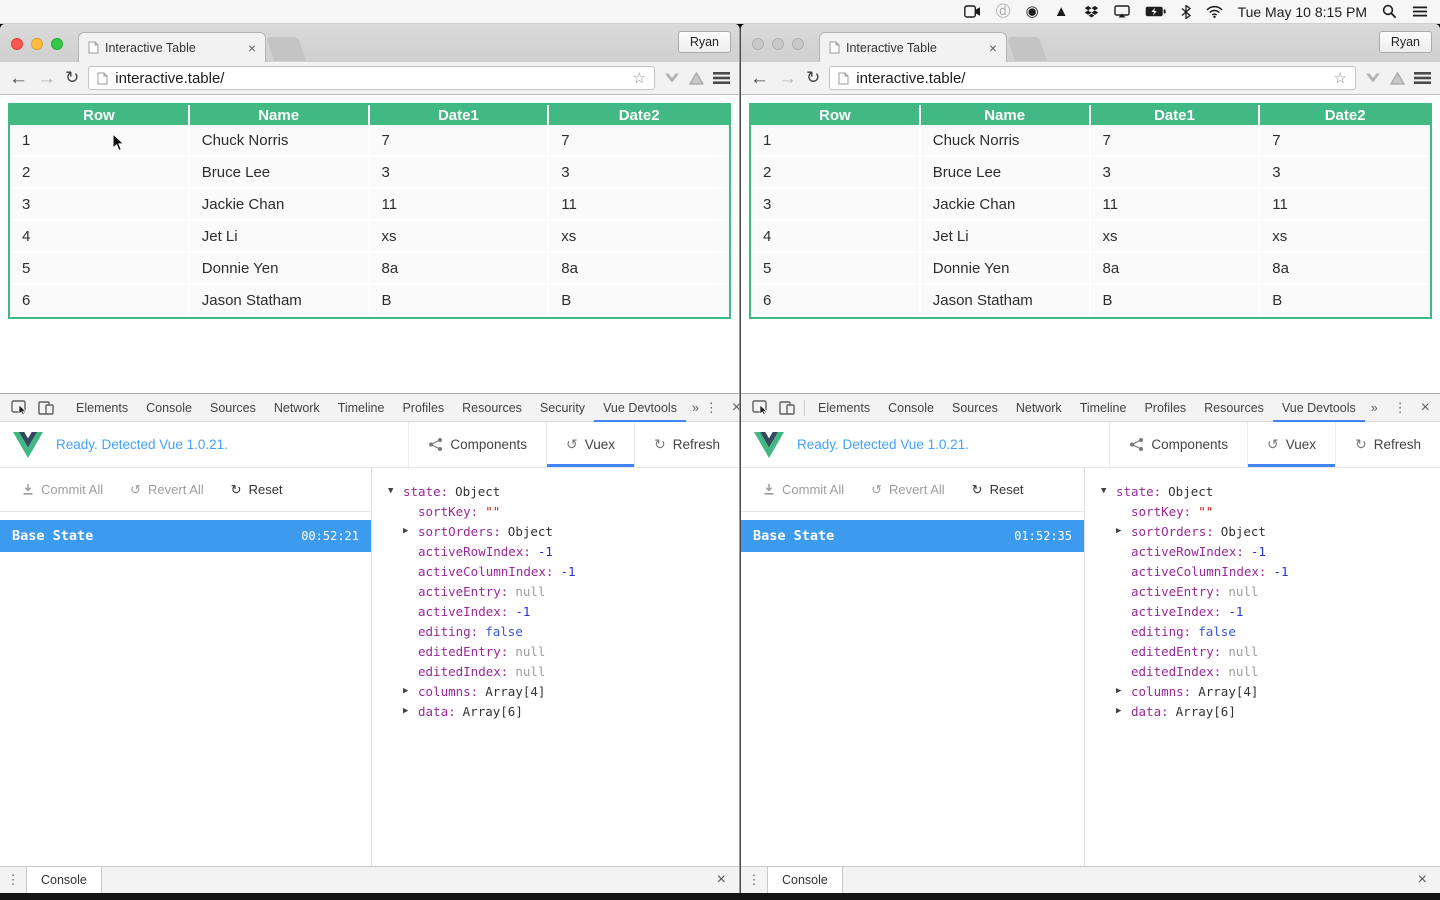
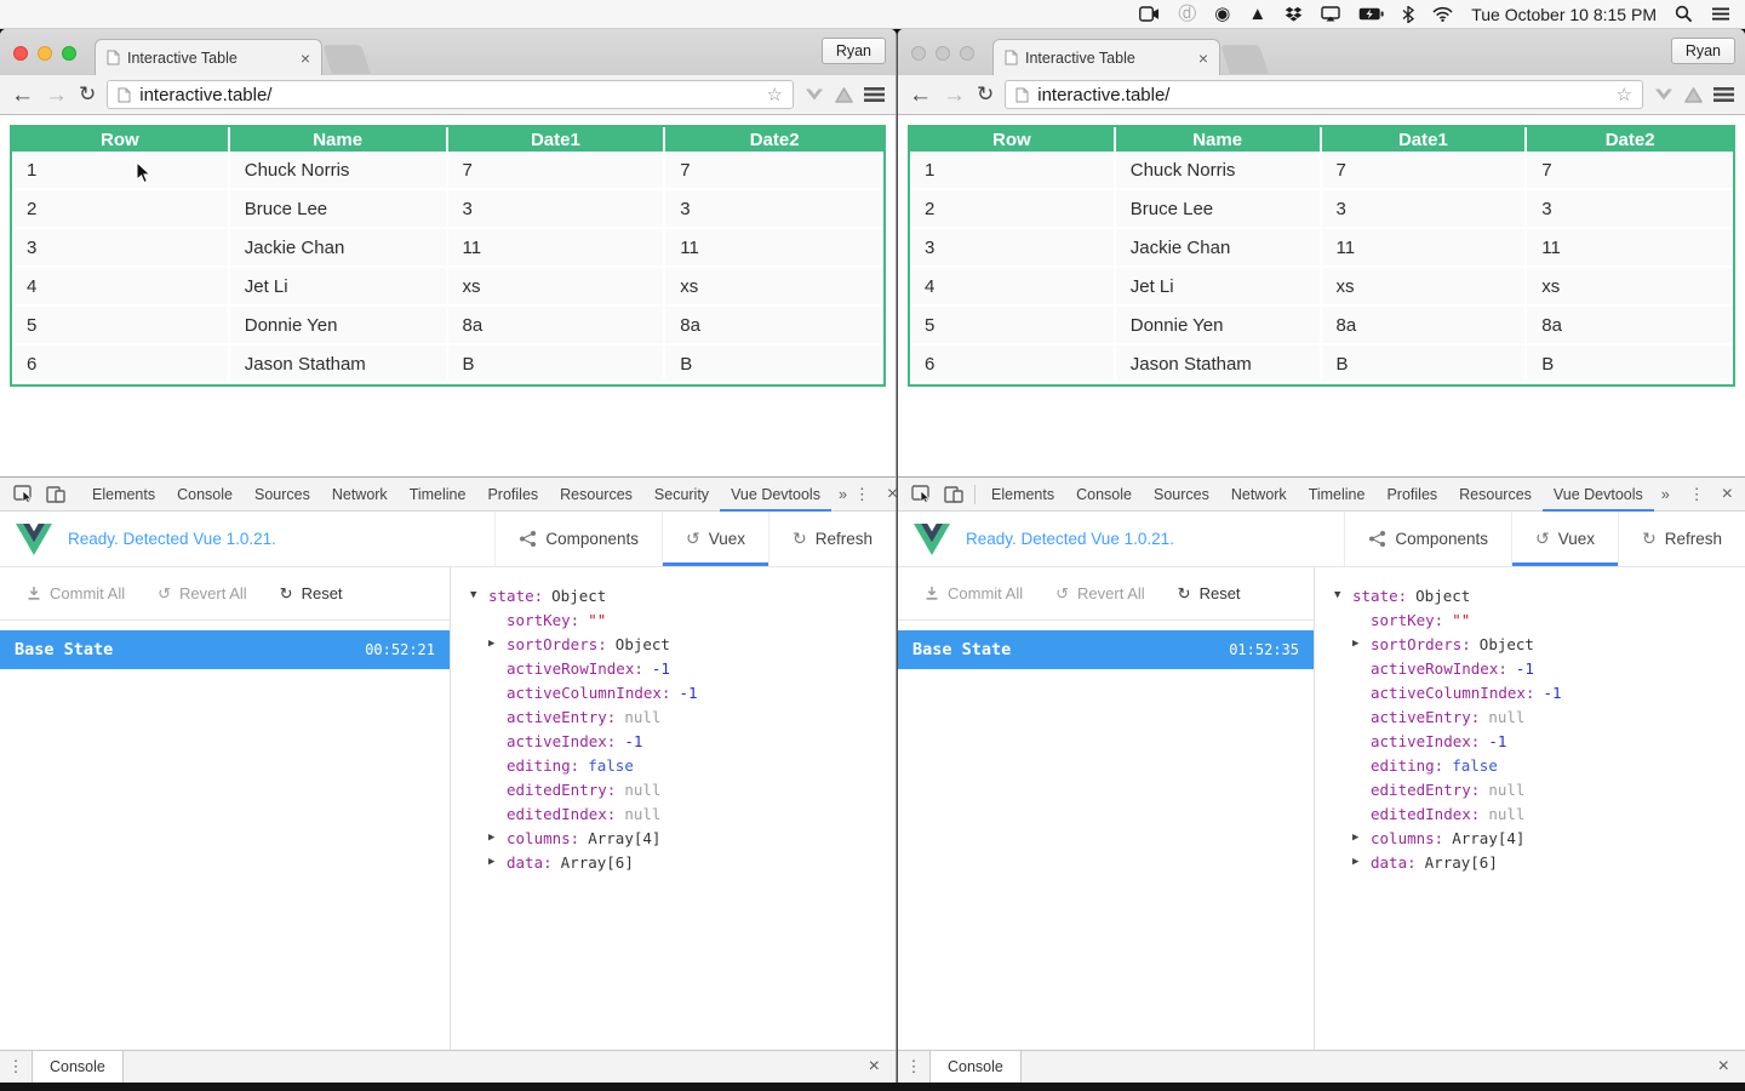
  ⓓ
  ◉
  ▲
- Tue May 10 8:15 PM
+ Tue October 10 8:15 PM
  Interactive Table
  ×
  Ryan
  ←
  →
  ↻
  interactive.table/
  ☆
  Row	Name	Date1	Date2
  1	Chuck Norris	7	7
  2	Bruce Lee	3	3
  3	Jackie Chan	11	11
  4	Jet Li	xs	xs
  5	Donnie Yen	8a	8a
  6	Jason Statham	B	B
  Elements
  Console
  Sources
  Network
  Timeline
  Profiles
  Resources
  Security
  Vue Devtools
  »
  ⋮
  ×
  Ready. Detected Vue 1.0.21.
  Components
  ↺
  Vuex
  ↻
  Refresh
  Commit All
  ↺
  Revert All
  ↻
  Reset
  Base State
  00:52:21
  ▼
  state:
  Object
  sortKey:
  ""
  ▶
  sortOrders:
  Object
  activeRowIndex:
  -1
  activeColumnIndex:
  -1
  activeEntry:
  null
  activeIndex:
  -1
  editing:
  false
  editedEntry:
  null
  editedIndex:
  null
  ▶
  columns:
  Array[4]
  ▶
  data:
  Array[6]
  ⋮
  Console
  ×
  Interactive Table
  ×
  Ryan
  ←
  →
  ↻
  interactive.table/
  ☆
  Row	Name	Date1	Date2
  1	Chuck Norris	7	7
  2	Bruce Lee	3	3
  3	Jackie Chan	11	11
  4	Jet Li	xs	xs
  5	Donnie Yen	8a	8a
  6	Jason Statham	B	B
  Elements
  Console
  Sources
  Network
  Timeline
  Profiles
  Resources
  Vue Devtools
  »
  ⋮
  ×
  Ready. Detected Vue 1.0.21.
  Components
  ↺
  Vuex
  ↻
  Refresh
  Commit All
  ↺
  Revert All
  ↻
  Reset
  Base State
  01:52:35
  ▼
  state:
  Object
  sortKey:
  ""
  ▶
  sortOrders:
  Object
  activeRowIndex:
  -1
  activeColumnIndex:
  -1
  activeEntry:
  null
  activeIndex:
  -1
  editing:
  false
  editedEntry:
  null
  editedIndex:
  null
  ▶
  columns:
  Array[4]
  ▶
  data:
  Array[6]
  ⋮
  Console
  ×
